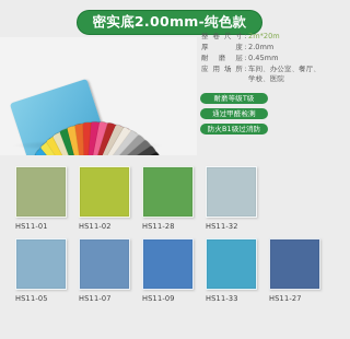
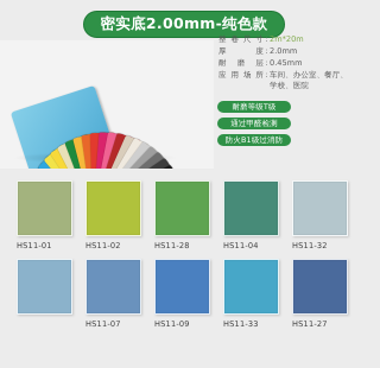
  密实底2.00mm-纯色款
  整
  卷
  尺
  寸
  :
  2m*20m
  厚
  度
  :
  2.0mm
  耐
  磨
  层
  :
  0.45mm
  应
  用
  场
  所
  :
  车间、办公室、餐厅、
  学校、医院
  耐磨等级T级
  通过甲醛检测
  防火B1级过消防
  HS11-01
  HS11-02
  HS11-28
+ HS11-04
  HS11-32
- HS11-05
  HS11-07
  HS11-09
  HS11-33
  HS11-27
